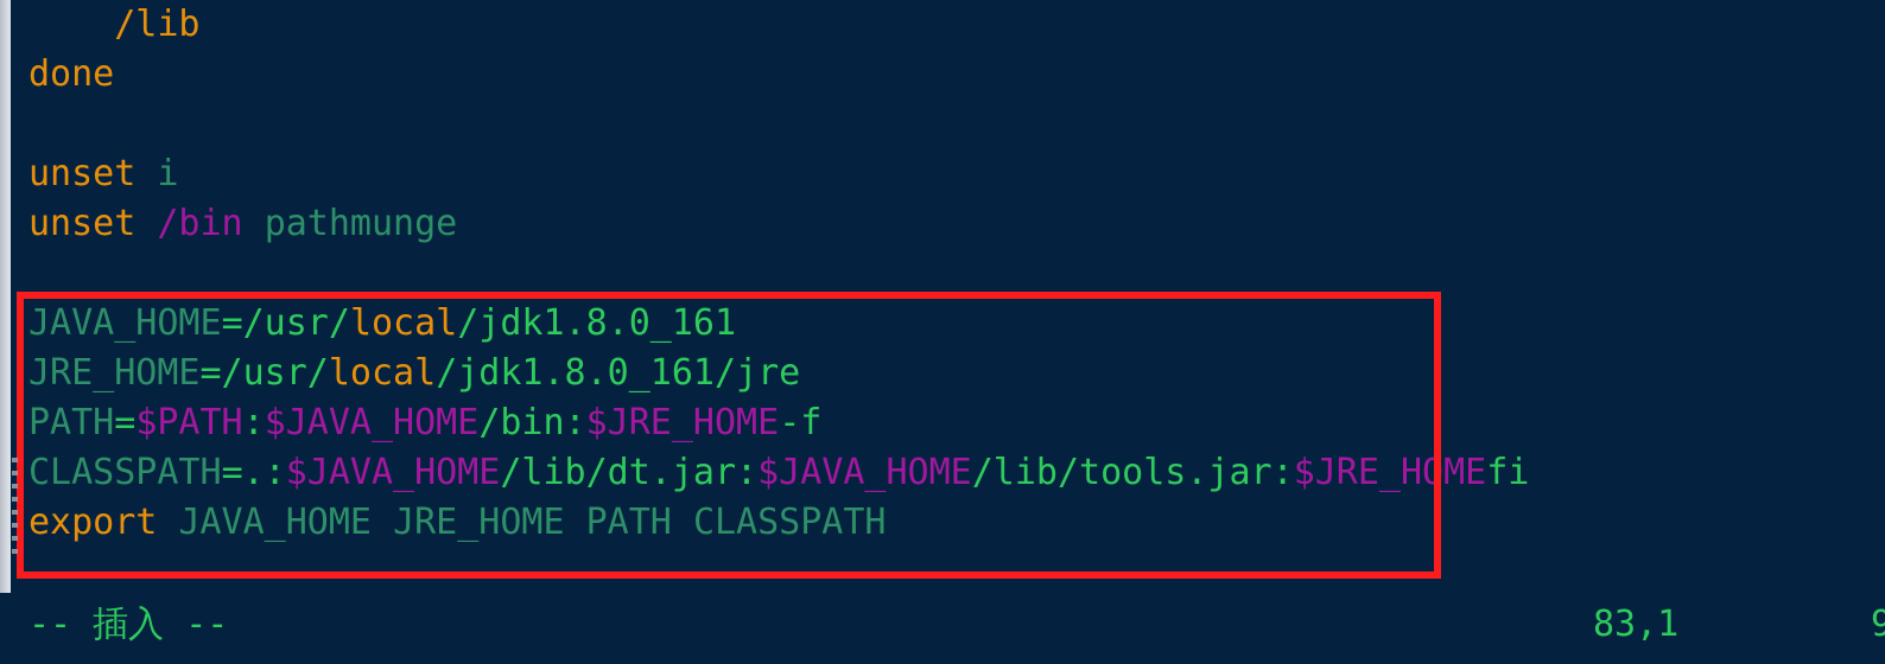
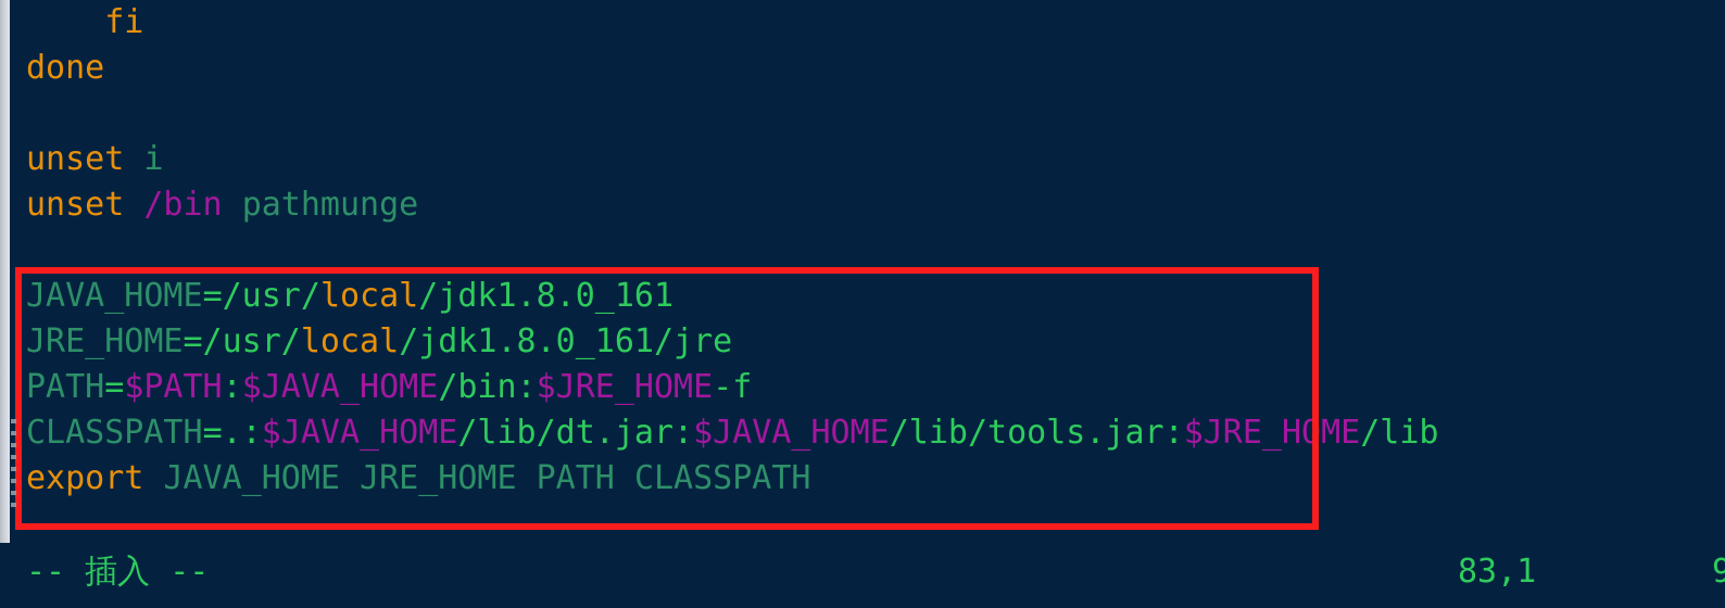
- /lib
+ fi
  done
  unset i
  unset /bin pathmunge
  JAVA_HOME=/usr/local/jdk1.8.0_161
  JRE_HOME=/usr/local/jdk1.8.0_161/jre
  PATH=$PATH:$JAVA_HOME/bin:$JRE_HOME-f
- CLASSPATH=.:$JAVA_HOME/lib/dt.jar:$JAVA_HOME/lib/tools.jar:$JRE_HOMEfi
+ CLASSPATH=.:$JAVA_HOME/lib/dt.jar:$JAVA_HOME/lib/tools.jar:$JRE_HOME/lib
  export JAVA_HOME JRE_HOME PATH CLASSPATH
  -- 插入 --
  83,1
  9
